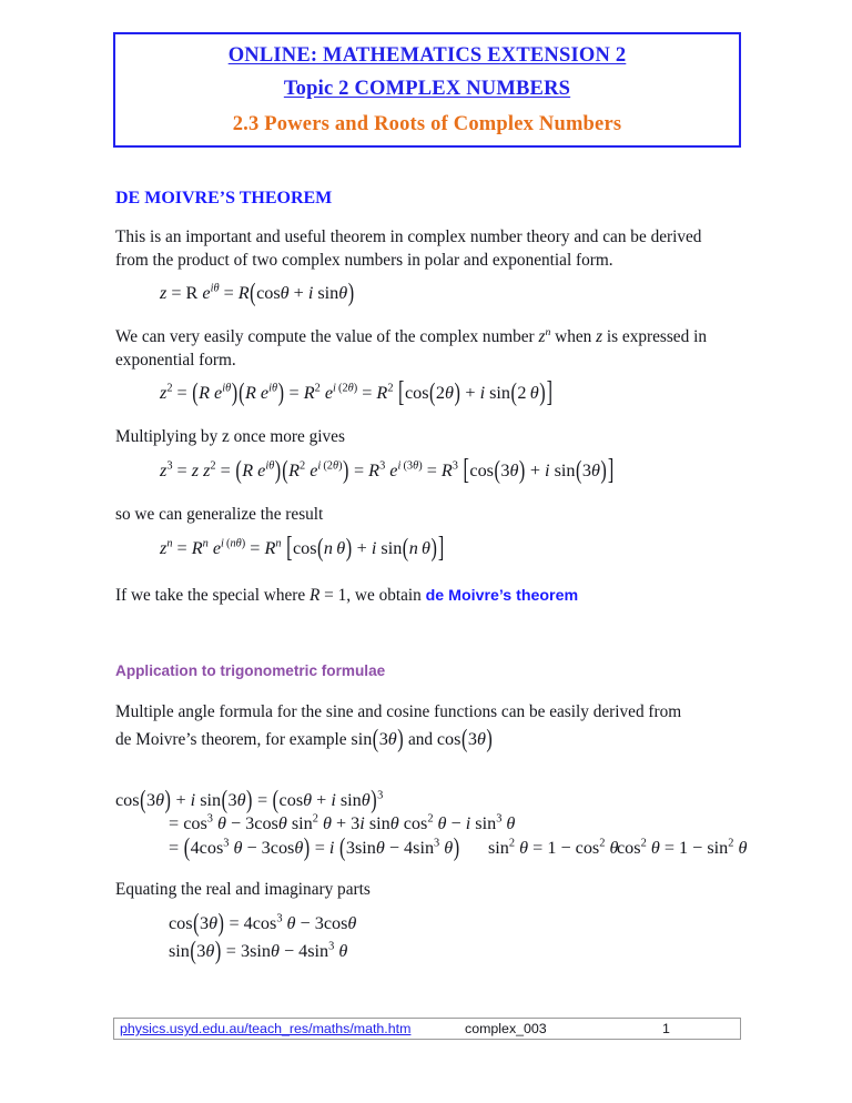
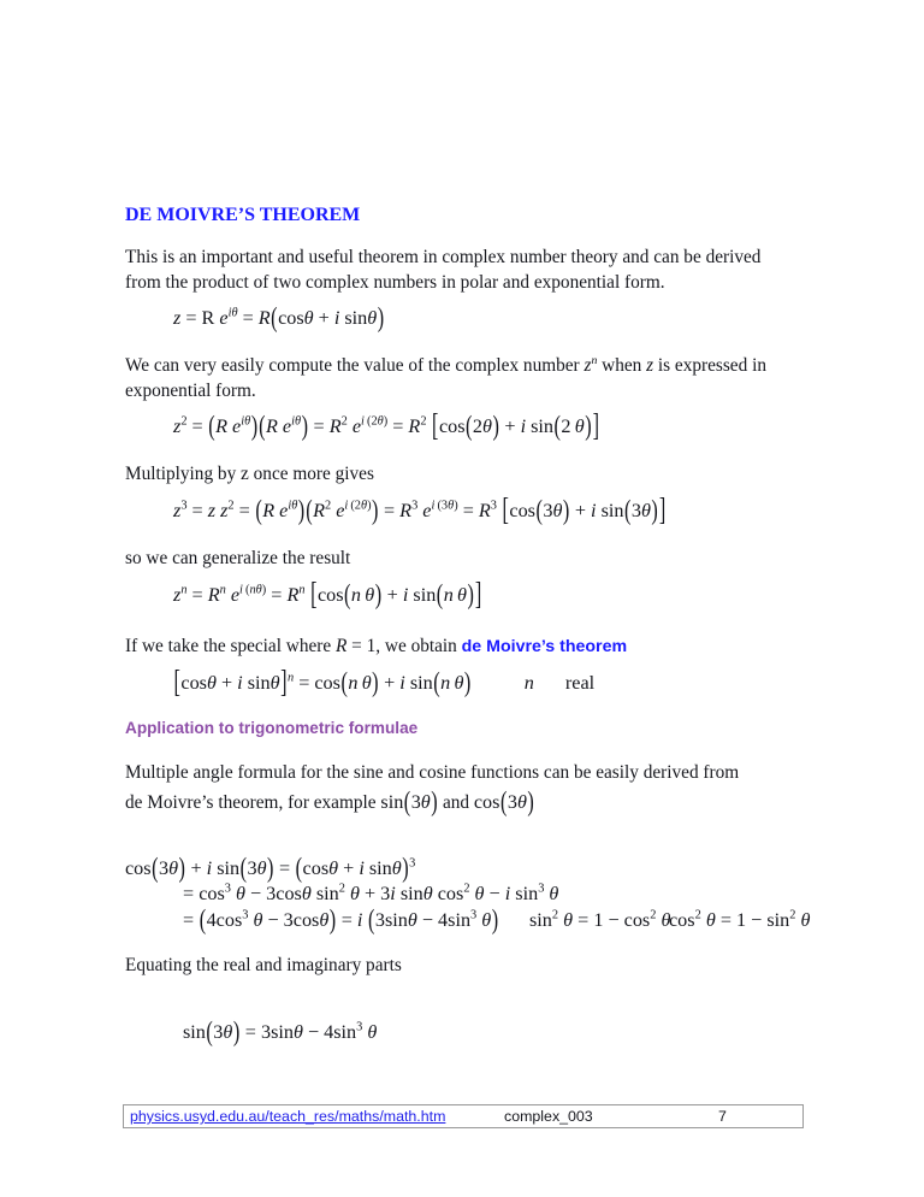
- ONLINE: MATHEMATICS EXTENSION 2
- Topic 2 COMPLEX NUMBERS
- 2.3 Powers and Roots of Complex Numbers
  DE MOIVRE’S THEOREM
  This is an important and useful theorem in complex number theory and can be derived
  from the product of two complex numbers in polar and exponential form.
  z = R eiθ = R(cosθ + i sinθ)
  We can very easily compute the value of the complex number zn when z is expressed in
  exponential form.
  z2 = (R eiθ)(R eiθ) = R2 ei (2θ) = R2 [cos(2θ) + i sin(2 θ)]
  Multiplying by z once more gives
  z3 = z z2 = (R eiθ)(R2 ei (2θ)) = R3 ei (3θ) = R3 [cos(3θ) + i sin(3θ)]
  so we can generalize the result
  zn = Rn ei (nθ) = Rn [cos(n θ) + i sin(n θ)]
  If we take the special where R = 1, we obtain de Moivre’s theorem
+ [cosθ + i sinθ]n = cos(n θ) + i sin(n θ) n real
  Application to trigonometric formulae
  Multiple angle formula for the sine and cosine functions can be easily derived from
  de Moivre’s theorem, for example sin(3θ) and cos(3θ)
  cos(3θ) + i sin(3θ) = (cosθ + i sinθ)3
  = cos3 θ − 3cosθ sin2 θ + 3i sinθ cos2 θ − i sin3 θ
  = (4cos3 θ − 3cosθ) = i (3sinθ − 4sin3 θ)
  sin2 θ = 1 − cos2 θ
  cos2 θ = 1 − sin2 θ
  Equating the real and imaginary parts
- cos(3θ) = 4cos3 θ − 3cosθ
  sin(3θ) = 3sinθ − 4sin3 θ
  physics.usyd.edu.au/teach_res/maths/math.htm
  complex_003
- 1
+ 7
